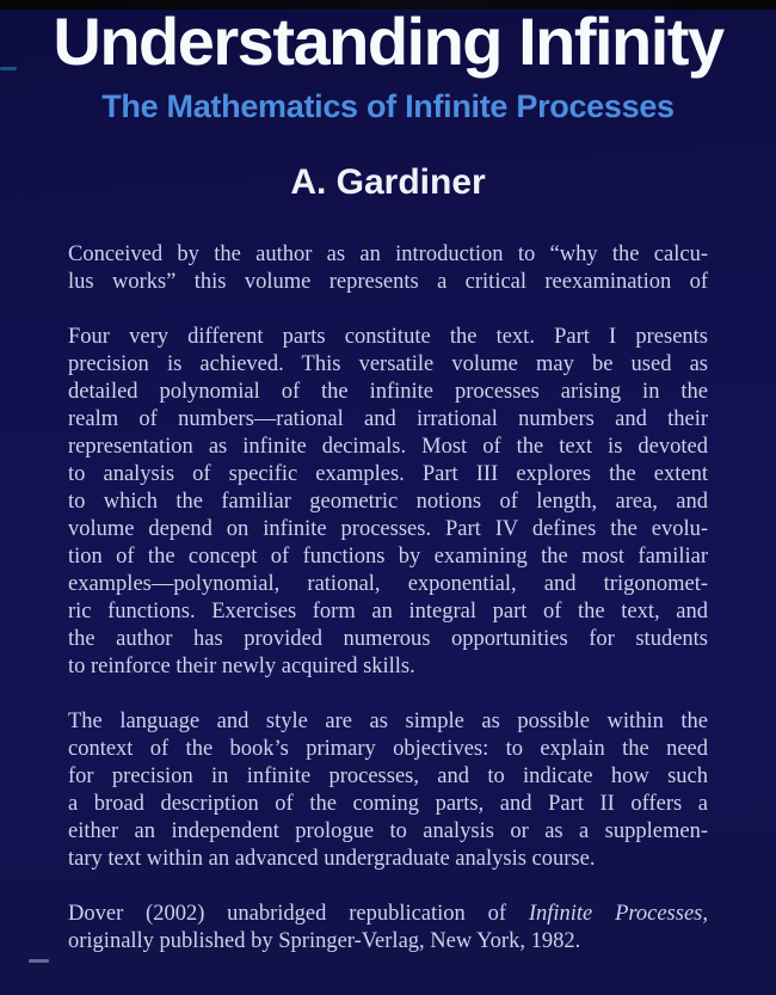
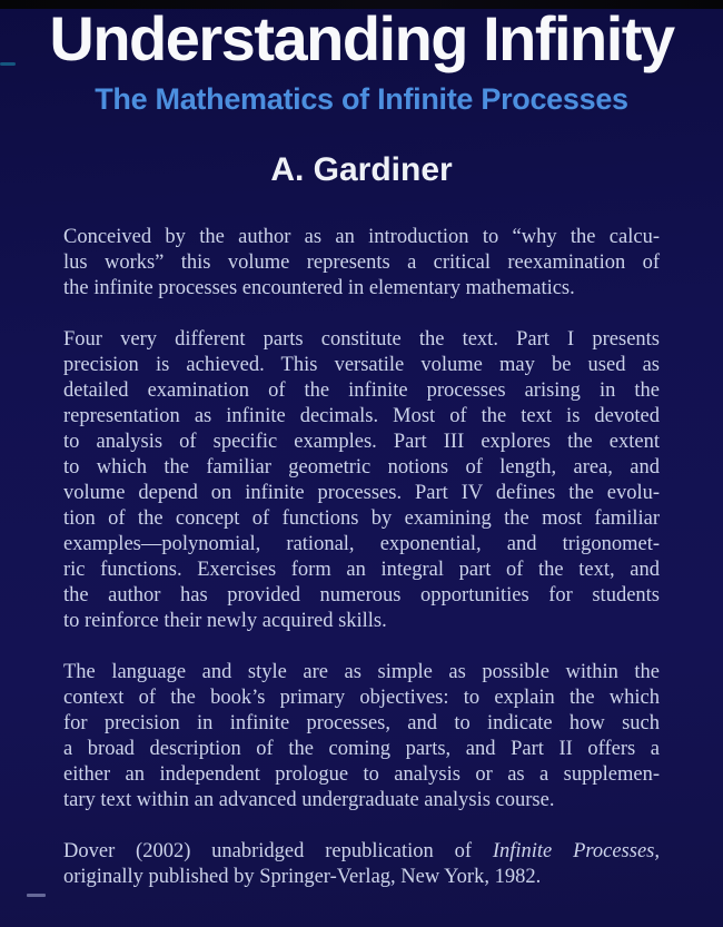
  Understanding Infinity
  The Mathematics of Infinite Processes
  A. Gardiner
  Conceived by the author as an introduction to “why the calcu-
  lus works” this volume represents a critical reexamination of
+ the infinite processes encountered in elementary mathematics.
  Four very different parts constitute the text. Part I presents
  precision is achieved. This versatile volume may be used as
- detailed polynomial of the infinite processes arising in the
+ detailed examination of the infinite processes arising in the
- realm of numbers—rational and irrational numbers and their
  representation as infinite decimals. Most of the text is devoted
  to analysis of specific examples. Part III explores the extent
  to which the familiar geometric notions of length, area, and
  volume depend on infinite processes. Part IV defines the evolu-
  tion of the concept of functions by examining the most familiar
  examples—polynomial, rational, exponential, and trigonomet-
  ric functions. Exercises form an integral part of the text, and
  the author has provided numerous opportunities for students
  to reinforce their newly acquired skills.
  The language and style are as simple as possible within the
- context of the book’s primary objectives: to explain the need
+ context of the book’s primary objectives: to explain the which
  for precision in infinite processes, and to indicate how such
  a broad description of the coming parts, and Part II offers a
  either an independent prologue to analysis or as a supplemen-
  tary text within an advanced undergraduate analysis course.
  Dover (2002) unabridged republication of Infinite Processes,
  originally published by Springer-Verlag, New York, 1982.
